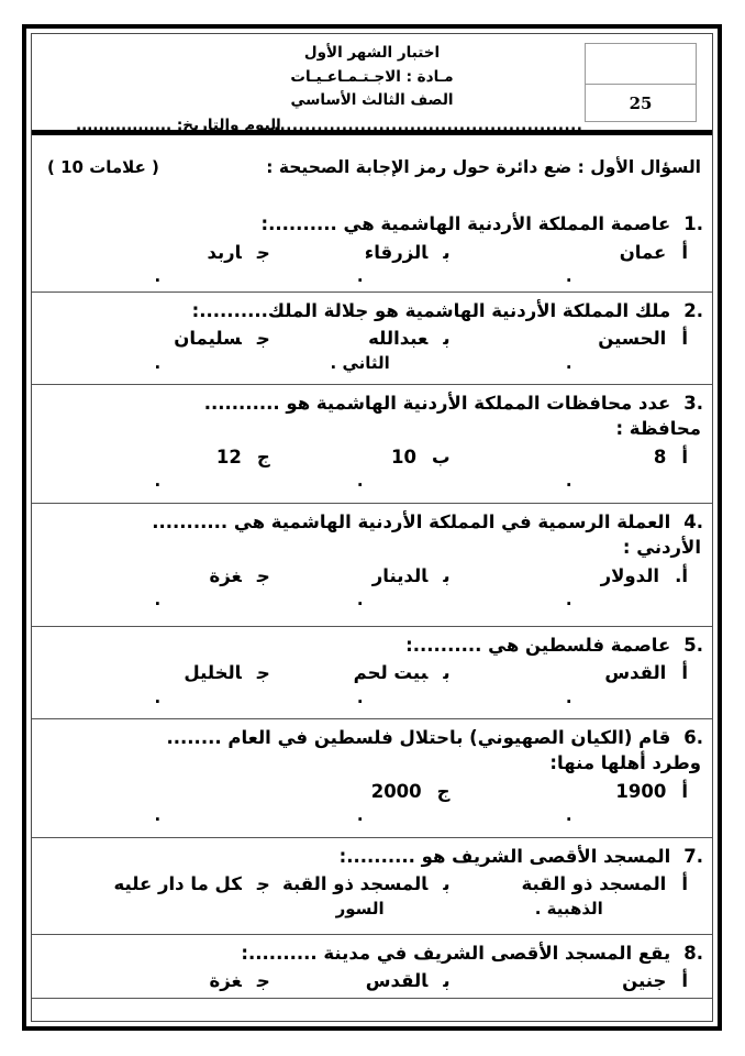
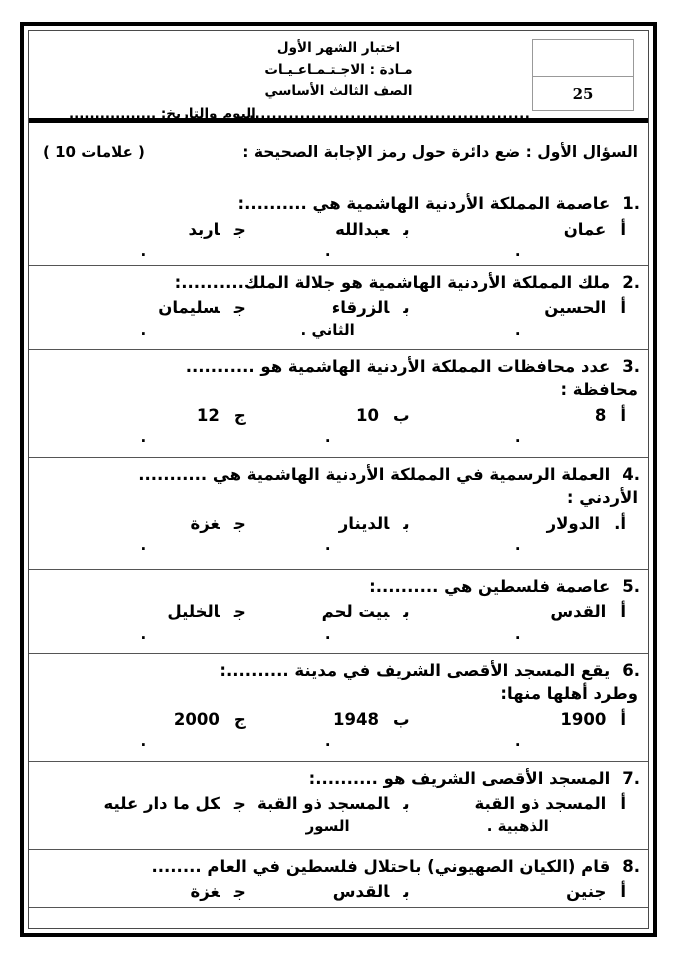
  25
  اختبار الشهر الأول
  مـادة : الاجـتـمـاعـيـات
  الصف الثالث الأساسي
  اليوم والتاريخ: .................
  ..................................................
  السؤال الأول : ضع دائرة حول رمز الإجابة الصحيحة :
  ( 10 علامات )
  1.عاصمة المملكة الأردنية الهاشمية هي ..........:
  أعمان
- بالزرقاء
+ بعبدالله
  جاربد
  .
  .
  .
  2.ملك المملكة الأردنية الهاشمية هو جلالة الملك..........:
  أالحسين
- بعبدالله
+ بالزرقاء
  جسليمان
  .
  الثاني .
  .
  3.عدد محافظات المملكة الأردنية الهاشمية هو ...........
  محافظة :
  أ8
  ب10
  ج12
  .
  .
  .
  4.العملة الرسمية في المملكة الأردنية الهاشمية هي ...........
  الأردني :
  أ.الدولار
  بالدينار
  جغزة
  .
  .
  .
  5.عاصمة فلسطين هي ..........:
  أالقدس
  ببيت لحم
  جالخليل
  .
  .
  .
- 6.قام (الكيان الصهيوني) باحتلال فلسطين في العام ........
+ 6.يقع المسجد الأقصى الشريف في مدينة ..........:
  وطرد أهلها منها:
  أ1900
+ ب1948
  ج2000
  .
  .
  .
  7.المسجد الأقصى الشريف هو ..........:
  أالمسجد ذو القبة
  بالمسجد ذو القبة
  جكل ما دار عليه
  الذهبية .
  السور
- 8.يقع المسجد الأقصى الشريف في مدينة ..........:
+ 8.قام (الكيان الصهيوني) باحتلال فلسطين في العام ........
  أجنين
  بالقدس
  جغزة
